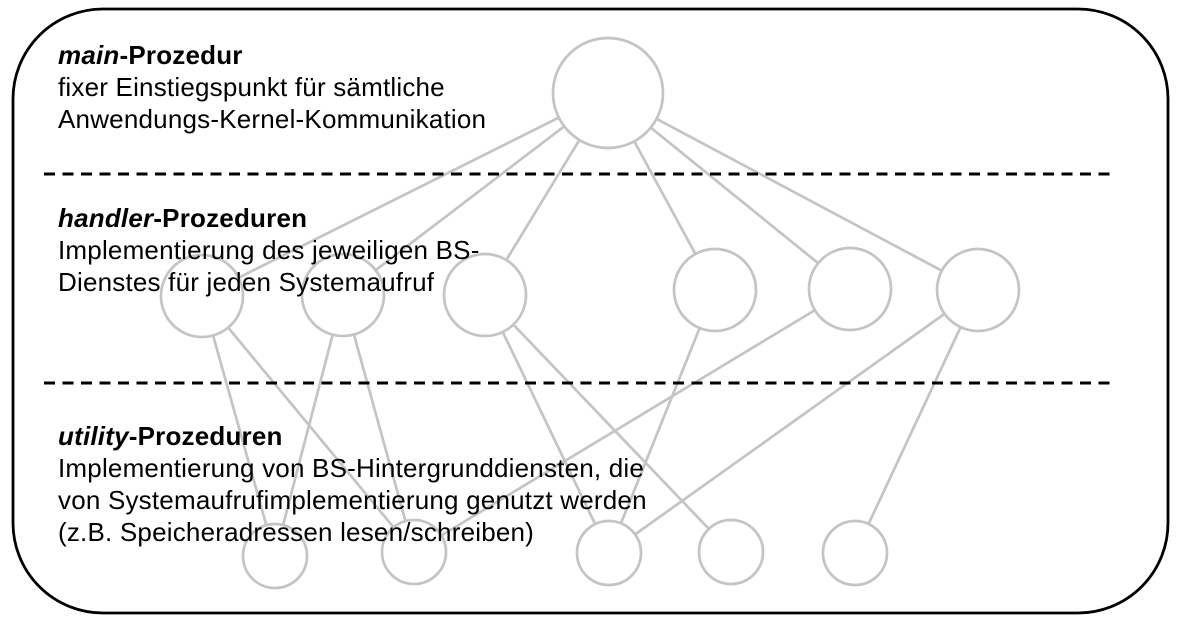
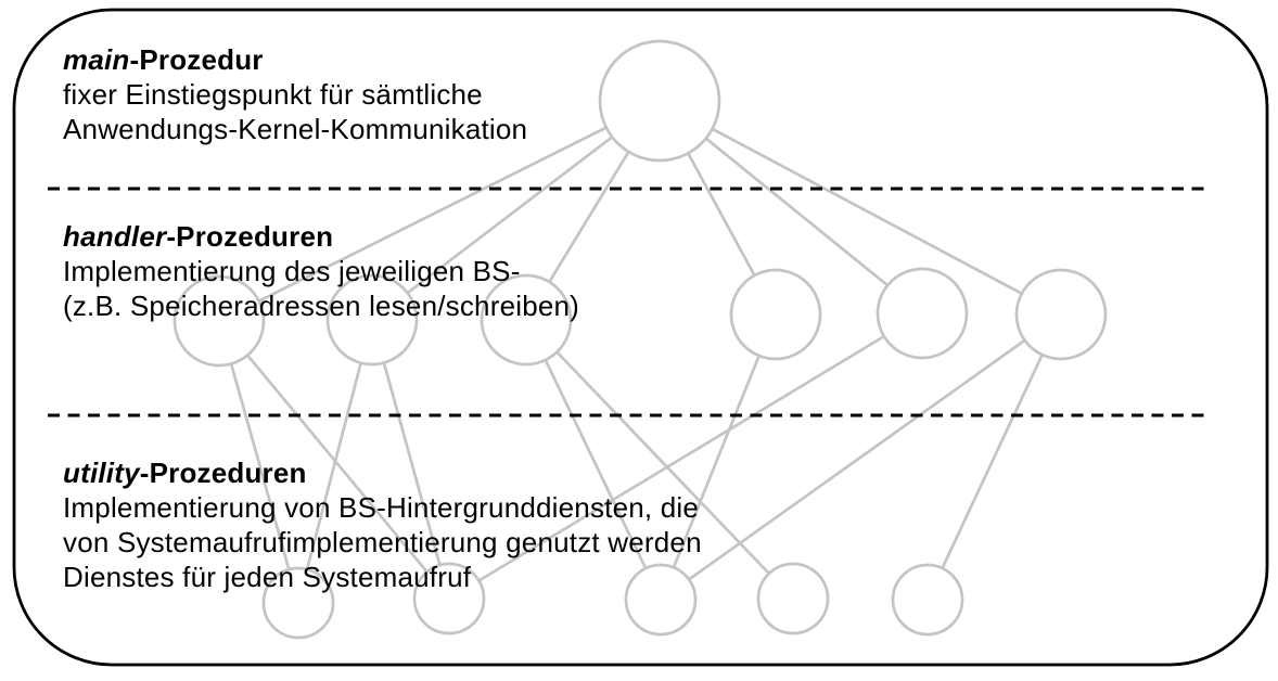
  main-Prozedur
  fixer Einstiegspunkt für sämtliche
  Anwendungs-Kernel-Kommunikation
  handler-Prozeduren
  Implementierung des jeweiligen BS-
- Dienstes für jeden Systemaufruf
+ (z.B. Speicheradressen lesen/schreiben)
  utility-Prozeduren
  Implementierung von BS-Hintergrunddiensten, die
  von Systemaufrufimplementierung genutzt werden
- (z.B. Speicheradressen lesen/schreiben)
+ Dienstes für jeden Systemaufruf
